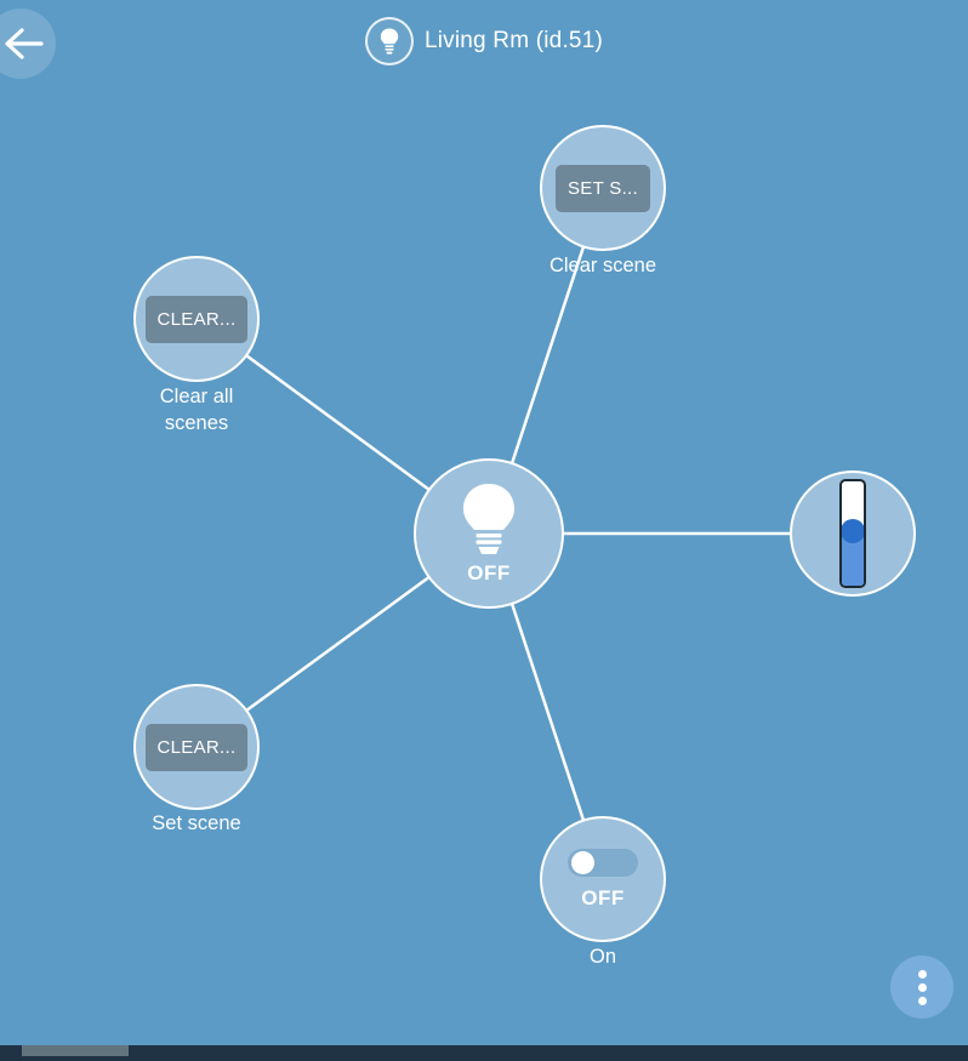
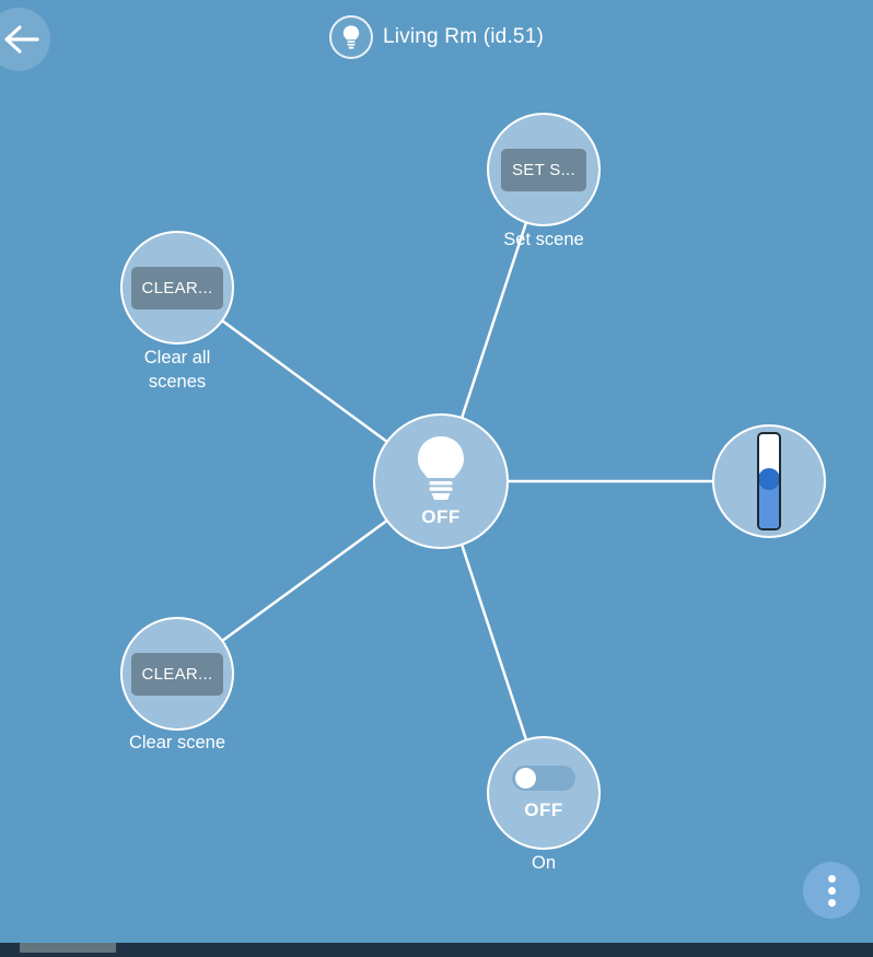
  Living Rm (id.51)
  OFF
  SET S...
- Clear scene
+ Set scene
  CLEAR...
  Clear all
  scenes
  CLEAR...
- Set scene
+ Clear scene
  OFF
  On
